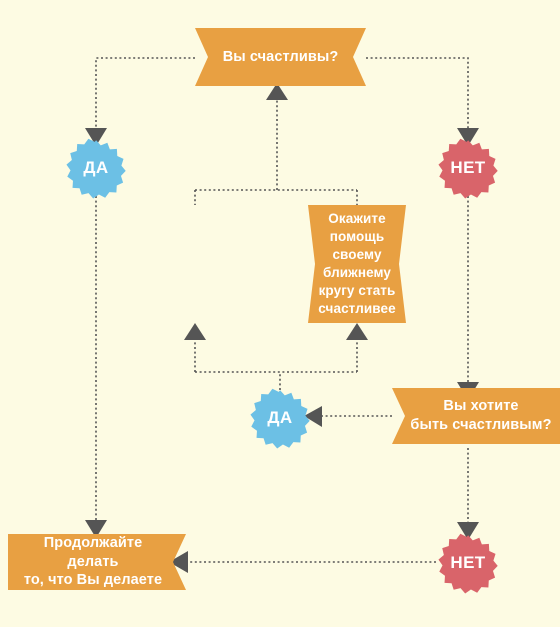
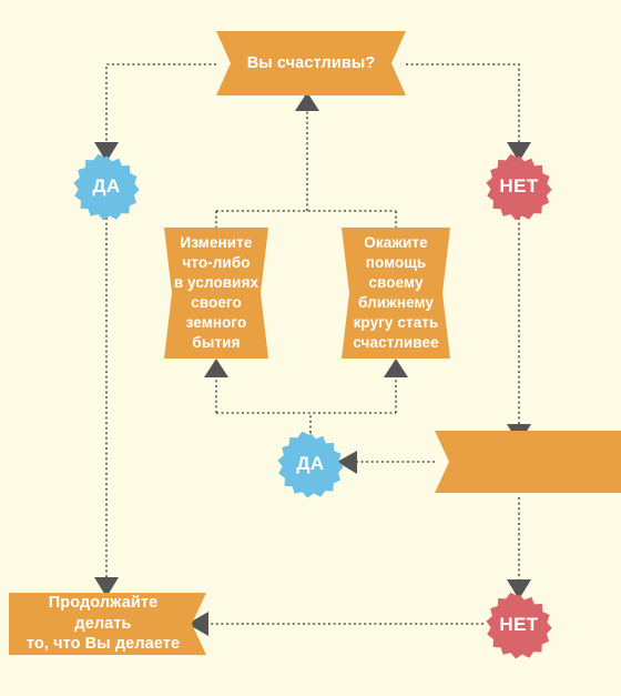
  Вы счастливы?
  ДА
  НЕТ
+ Измените
+ что-либо
+ в условиях
+ своего
+ земного
+ бытия
  Окажите
  помощь
  своему
  ближнему
  кругу стать
  счастливее
  ДА
- Вы хотите
- быть счастливым?
  НЕТ
  Продолжайте
  делать
  то, что Вы делаете
